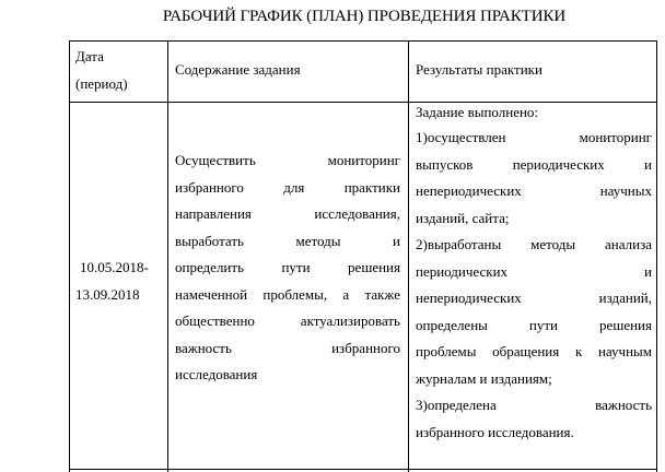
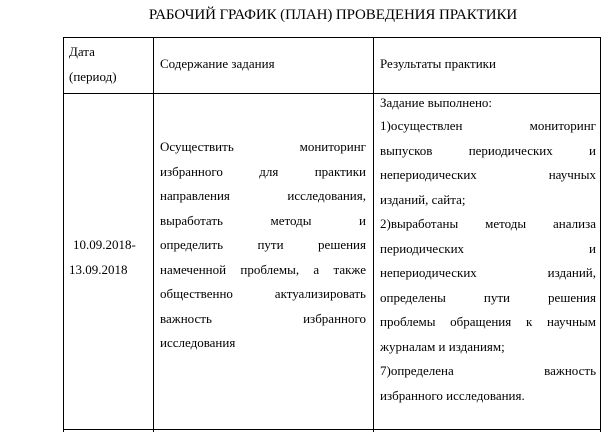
  РАБОЧИЙ ГРАФИК (ПЛАН) ПРОВЕДЕНИЯ ПРАКТИКИ
  Дата
  (период)
  Содержание задания
  Результаты практики
- 10.05.2018-
+ 10.09.2018-
  13.09.2018
  Осуществить мониторинг
  избранного для практики
  направления исследования,
  выработать методы и
  определить пути решения
  намеченной проблемы, а также
  общественно актуализировать
  важность избранного
  исследования
  Задание выполнено:
  1)осуществлен мониторинг
  выпусков периодических и
  непериодических научных
  изданий, сайта;
  2)выработаны методы анализа
  периодических и
  непериодических изданий,
  определены пути решения
  проблемы обращения к научным
  журналам и изданиям;
- 3)определена важность
+ 7)определена важность
  избранного исследования.
